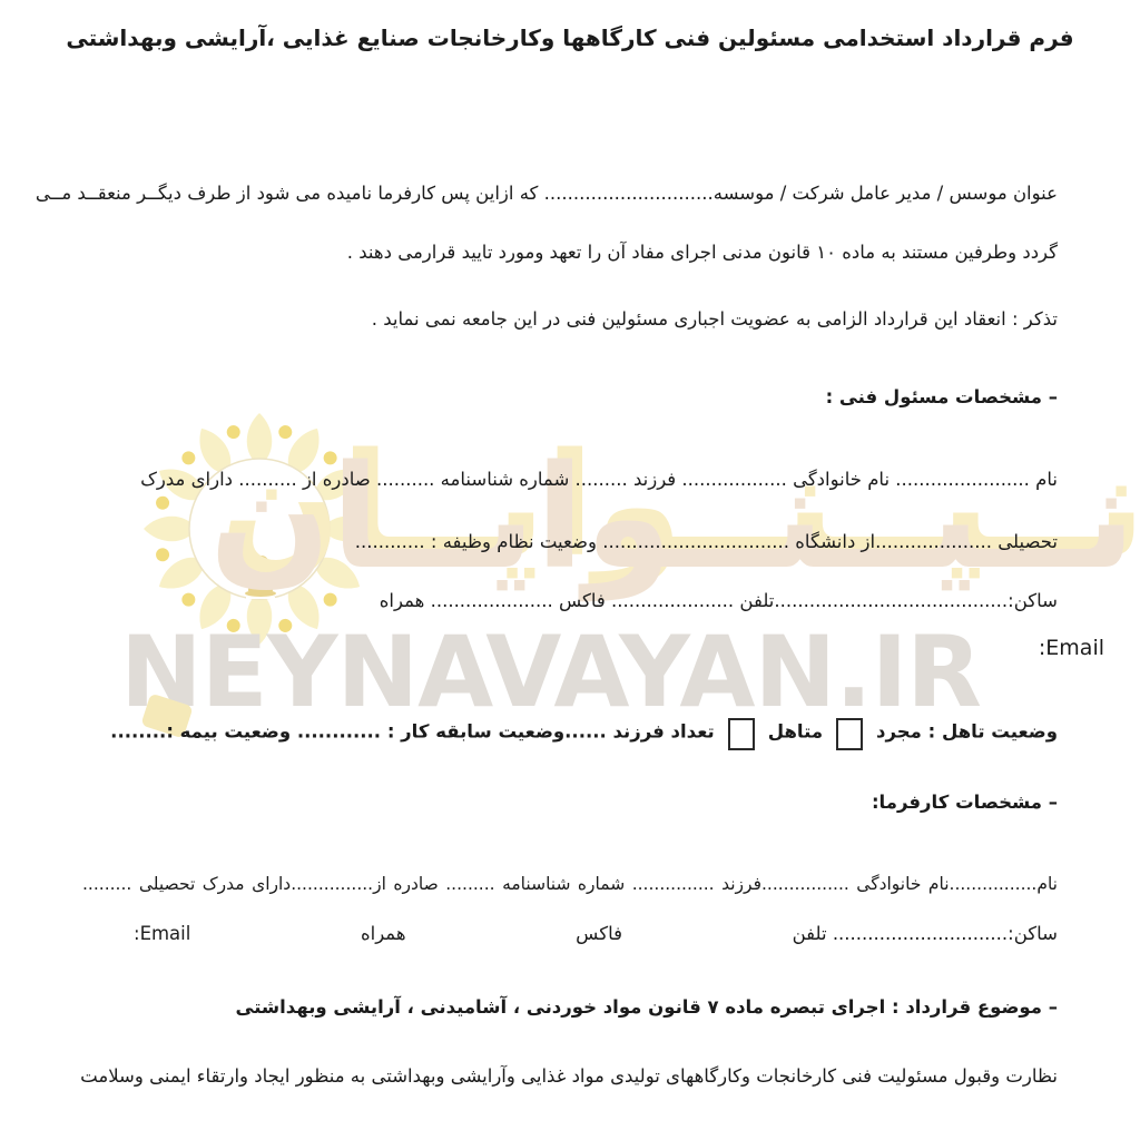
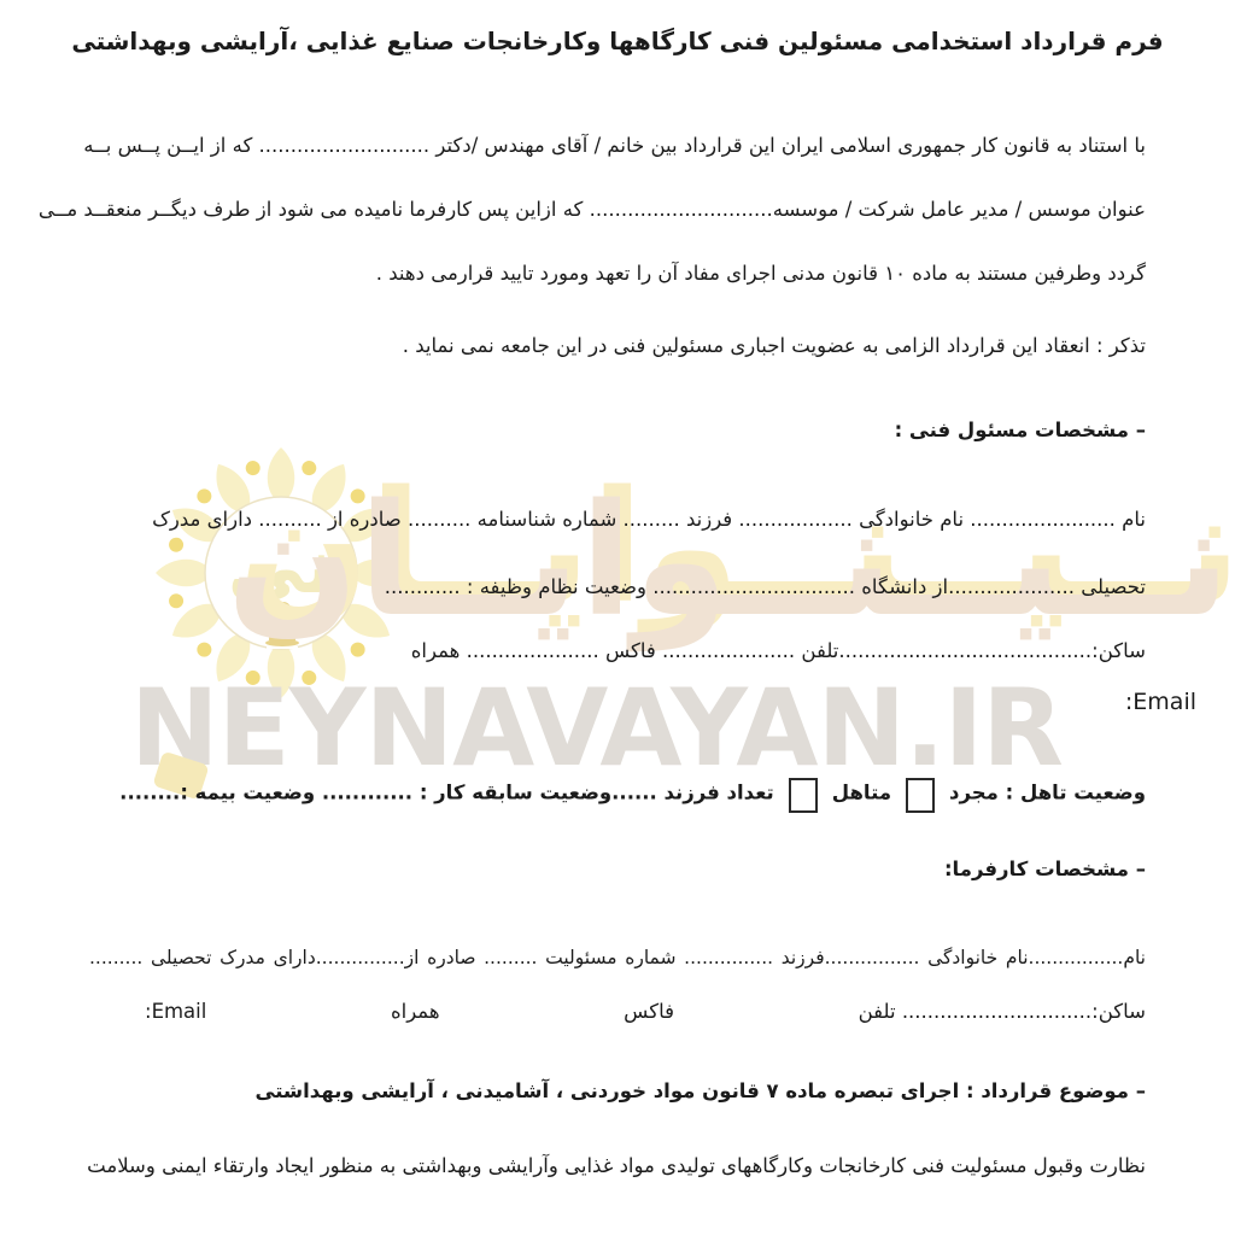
+ نی
  نــیــنــوایــان
  NEYNAVAYAN.IR
  فرم قرارداد استخدامی مسئولین فنی کارگاهها وکارخانجات صنایع غذایی ،آرایشی وبهداشتی
+ با استناد به قانون کار جمهوری اسلامی ایران این قرارداد بین خانم / آقای مهندس /دکتر ........................... که از ایــن پــس بــه
  عنوان موسس / مدیر عامل شرکت / موسسه............................. که ازاین پس کارفرما نامیده می شود از طرف دیگــر منعقــد مــی
  گردد وطرفین مستند به ماده ۱۰ قانون مدنی اجرای مفاد آن را تعهد ومورد تایید قرارمی دهند .
  تذکر : انعقاد این قرارداد الزامی به عضویت اجباری مسئولین فنی در این جامعه نمی نماید .
  – مشخصات مسئول فنی :
  نام ....................... نام خانوادگی .................. فرزند ......... شماره شناسنامه .......... صادره از .......... دارای مدرک
  تحصیلی ....................از دانشگاه ................................ وضعیت نظام وظیفه : ............
  ساکن:........................................تلفن ..................... فاکس ..................... همراه
  Email:
  وضعیت تاهل : مجردمتاهلتعداد فرزند ......وضعیت سابقه کار : ............ وضعیت بیمه :........
  – مشخصات کارفرما:
- نام................نام خانوادگی ................فرزند ............... شماره شناسنامه ......... صادره از...............دارای مدرک تحصیلی .........
+ نام................نام خانوادگی ................فرزند ............... شماره مسئولیت ......... صادره از...............دارای مدرک تحصیلی .........
  ساکن:.............................. تلفن
  فاکس
  همراه
  Email:
  – موضوع قرارداد : اجرای تبصره ماده ۷ قانون مواد خوردنی ، آشامیدنی ، آرایشی وبهداشتی
  نظارت وقبول مسئولیت فنی کارخانجات وکارگاههای تولیدی مواد غذایی وآرایشی وبهداشتی به منظور ایجاد وارتقاء ایمنی وسلامت
